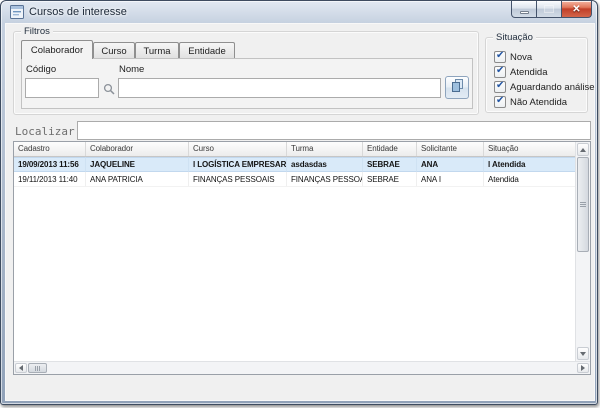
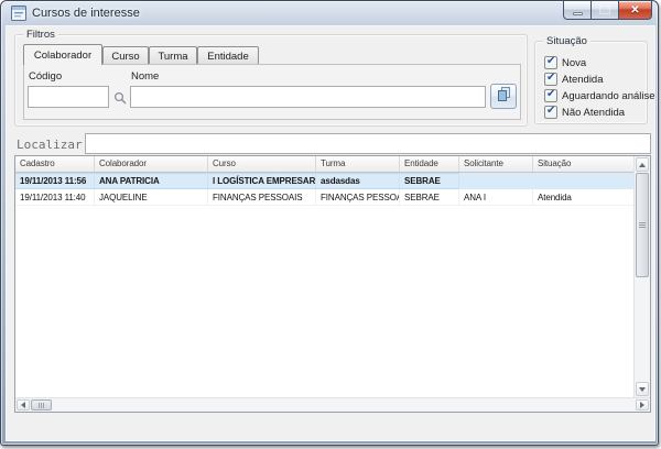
  Cursos de interesse
  Filtros
  Colaborador
  Curso
  Turma
  Entidade
  Código
  Nome
  Situação
  Nova
  Atendida
  Aguardando análise
  Não Atendida
  Localizar
  Cadastro
  Colaborador
  Curso
  Turma
  Entidade
  Solicitante
  Situação
- 19/09/2013 11:56
+ 19/11/2013 11:56
- JAQUELINE
+ ANA PATRICIA
  l LOGÍSTICA EMPRESAR
  asdasdas
  SEBRAE
- ANA
- l Atendida
  19/11/2013 11:40
- ANA PATRICIA
+ JAQUELINE
  FINANÇAS PESSOAIS
  FINANÇAS PESSOA
  SEBRAE
  ANA I
  Atendida
